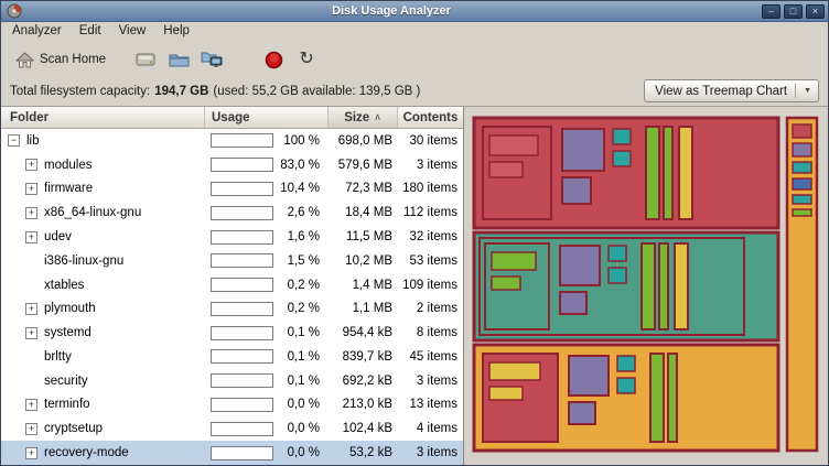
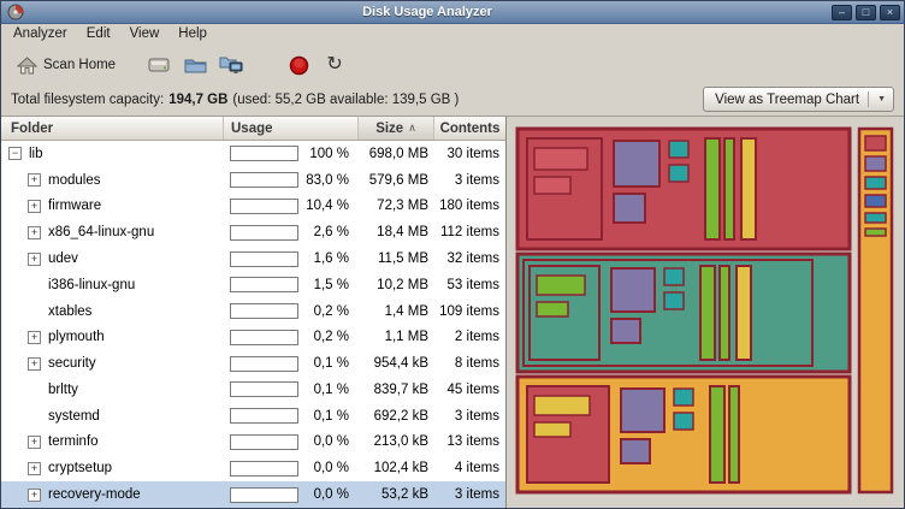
  Disk Usage Analyzer
  –
  □
  ×
  Analyzer
  Edit
  View
  Help
  Scan Home
  ↻
  Total filesystem capacity: 194,7 GB (used: 55,2 GB available: 139,5 GB )
  View as Treemap Chart
  Folder
  Usage
  Size
  ∧
  Contents
  −
  lib
  100 %
  698,0 MB
  30 items
  +
  modules
  83,0 %
  579,6 MB
  3 items
  +
  firmware
  10,4 %
  72,3 MB
  180 items
  +
  x86_64-linux-gnu
  2,6 %
  18,4 MB
  112 items
  +
  udev
  1,6 %
  11,5 MB
  32 items
  i386-linux-gnu
  1,5 %
  10,2 MB
  53 items
  xtables
  0,2 %
  1,4 MB
  109 items
  +
  plymouth
  0,2 %
  1,1 MB
  2 items
  +
- systemd
+ security
  0,1 %
  954,4 kB
  8 items
  brltty
  0,1 %
  839,7 kB
  45 items
- security
+ systemd
  0,1 %
  692,2 kB
  3 items
  +
  terminfo
  0,0 %
  213,0 kB
  13 items
  +
  cryptsetup
  0,0 %
  102,4 kB
  4 items
  +
  recovery-mode
  0,0 %
  53,2 kB
  3 items
